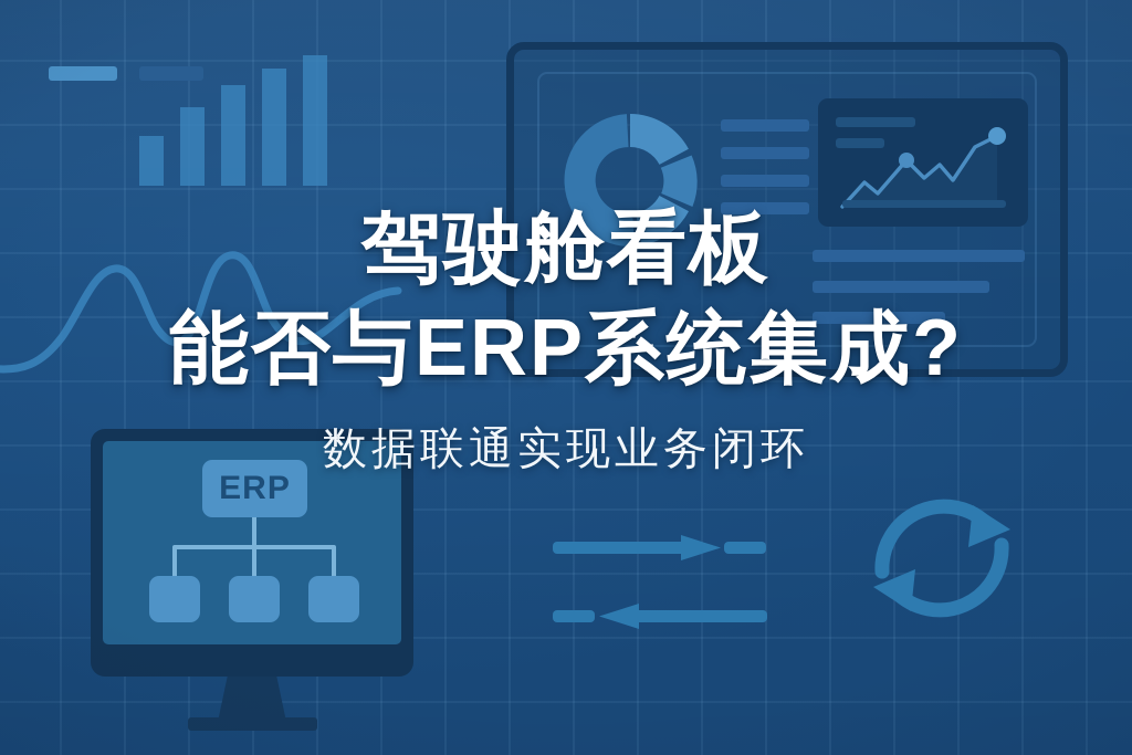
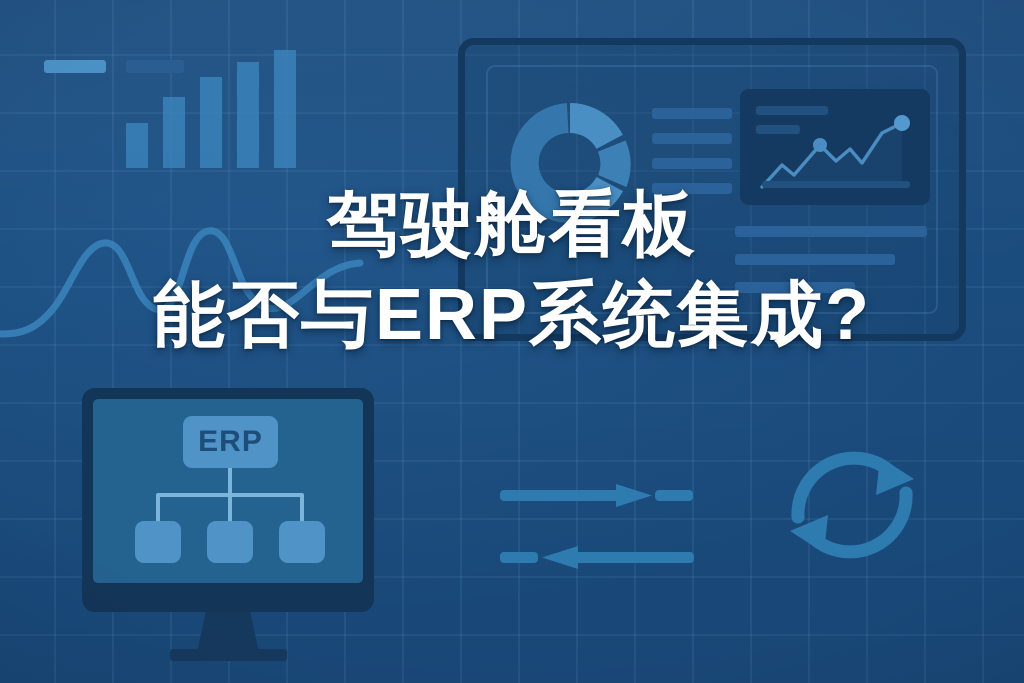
  驾驶舱看板
  能否与ERP系统集成?
- 数据联通实现业务闭环
